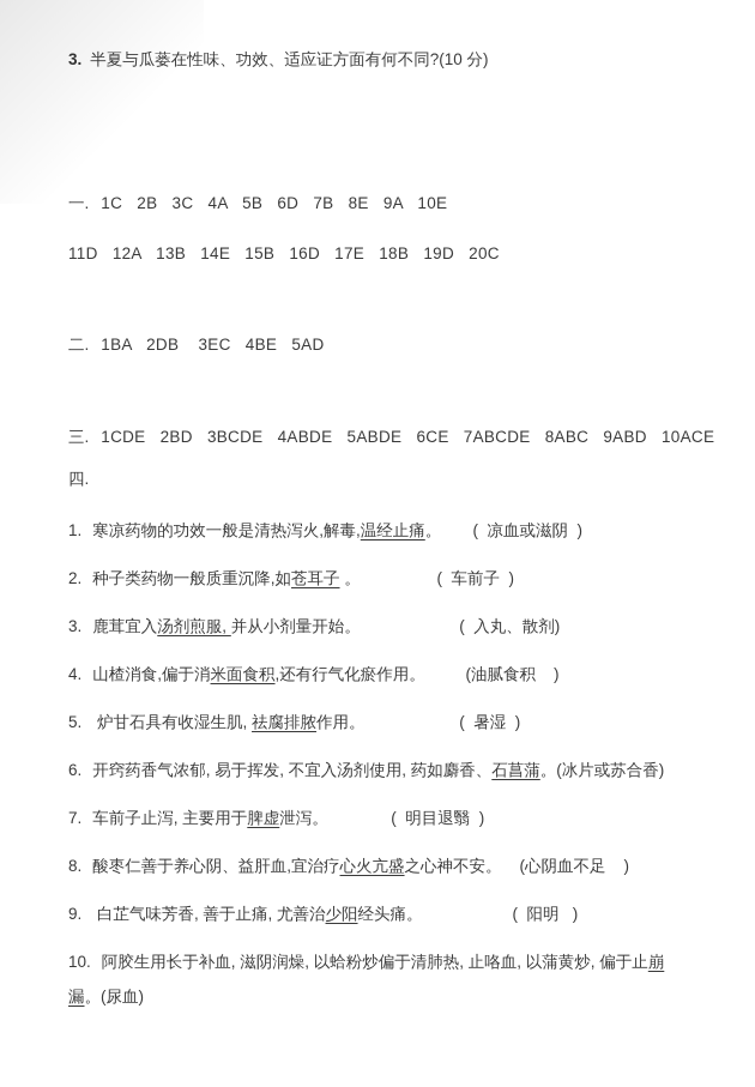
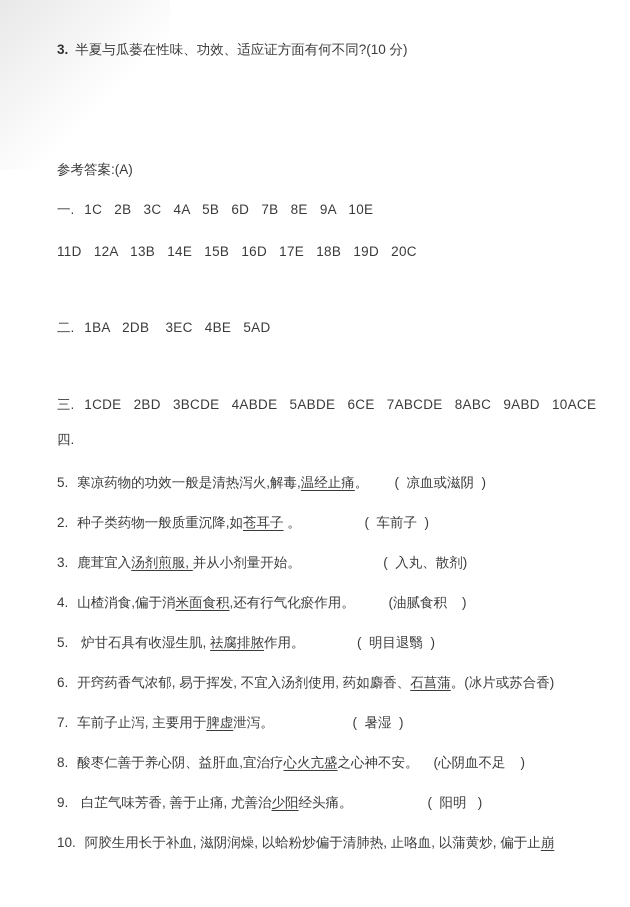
  3. 半夏与瓜蒌在性味、功效、适应证方面有何不同?(10 分)
+ 参考答案:(A)
  一. 1C 2B 3C 4A 5B 6D 7B 8E 9A 10E
  11D 12A 13B 14E 15B 16D 17E 18B 19D 20C
  二. 1BA 2DB 3EC 4BE 5AD
  三. 1CDE 2BD 3BCDE 4ABDE 5ABDE 6CE 7ABCDE 8ABC 9ABD 10ACE
  四.
- 1. 寒凉药物的功效一般是清热泻火,解毒,温经止痛。 ( 凉血或滋阴 )
+ 5. 寒凉药物的功效一般是清热泻火,解毒,温经止痛。 ( 凉血或滋阴 )
  2. 种子类药物一般质重沉降,如苍耳子 。 ( 车前子 )
  3. 鹿茸宜入汤剂煎服, 并从小剂量开始。 ( 入丸、散剂)
  4. 山楂消食,偏于消米面食积,还有行气化瘀作用。 (油腻食积 )
- 5. 炉甘石具有收湿生肌, 祛腐排脓作用。 ( 暑湿 )
+ 5. 炉甘石具有收湿生肌, 祛腐排脓作用。 ( 明目退翳 )
  6. 开窍药香气浓郁, 易于挥发, 不宜入汤剂使用, 药如麝香、石菖蒲。(冰片或苏合香)
- 7. 车前子止泻, 主要用于脾虚泄泻。 ( 明目退翳 )
+ 7. 车前子止泻, 主要用于脾虚泄泻。 ( 暑湿 )
  8. 酸枣仁善于养心阴、益肝血,宜治疗心火亢盛之心神不安。 (心阴血不足 )
  9. 白芷气味芳香, 善于止痛, 尤善治少阳经头痛。 ( 阳明 )
  10. 阿胶生用长于补血, 滋阴润燥, 以蛤粉炒偏于清肺热, 止咯血, 以蒲黄炒, 偏于止崩
- 漏。(尿血)
